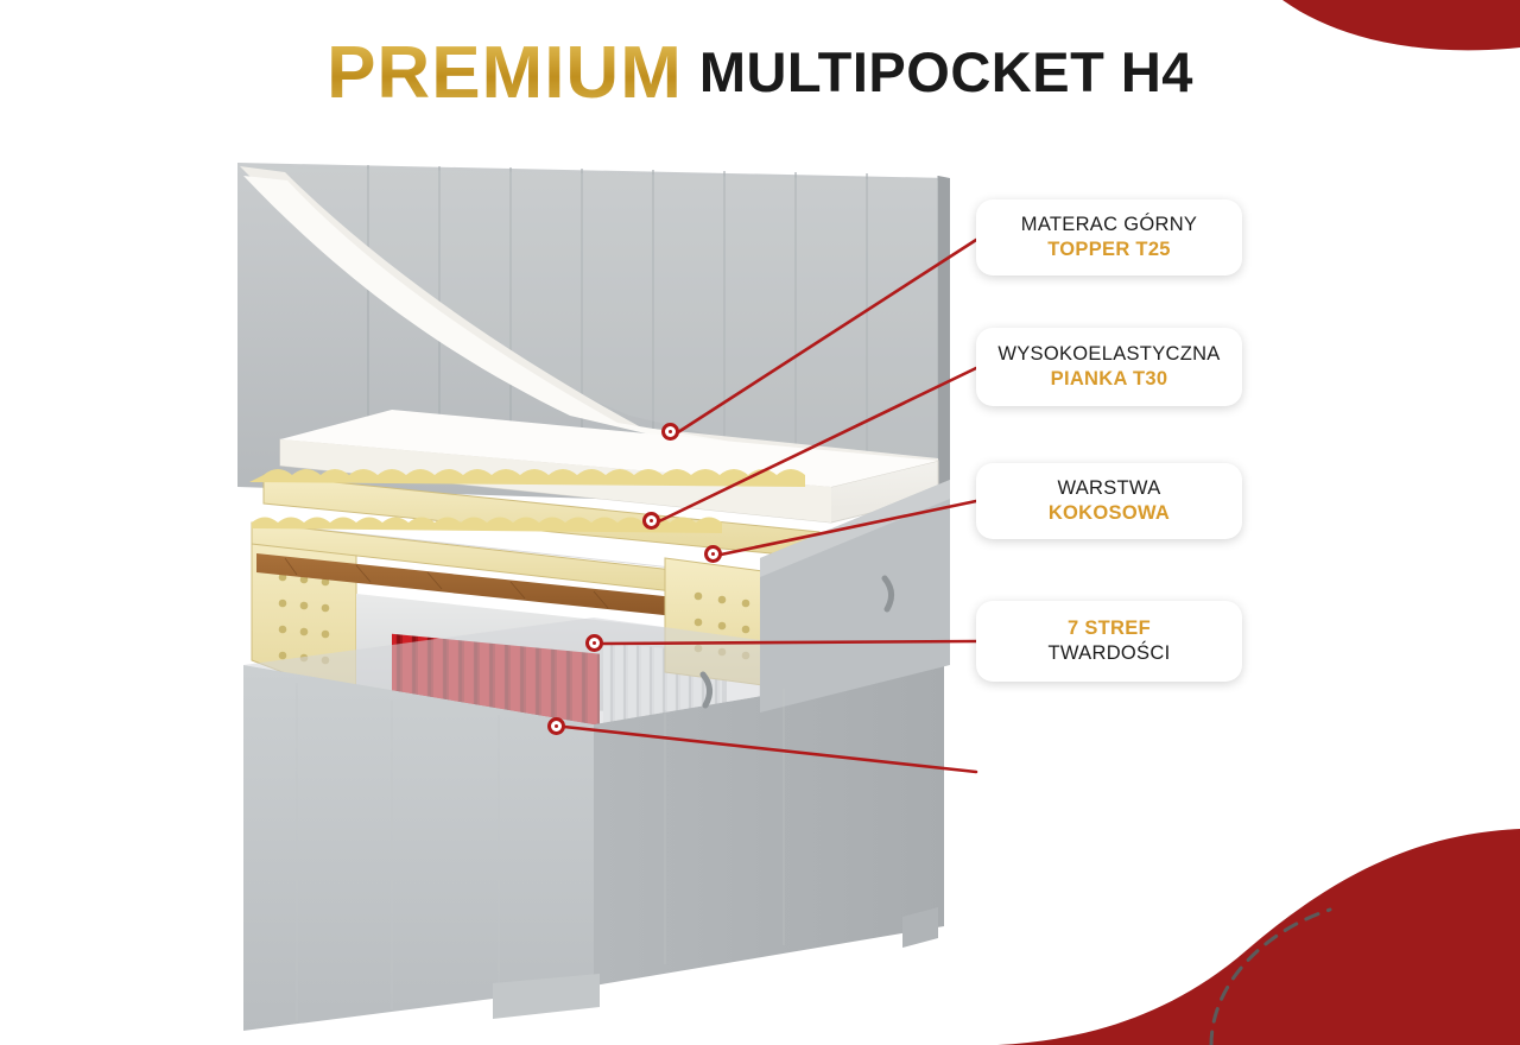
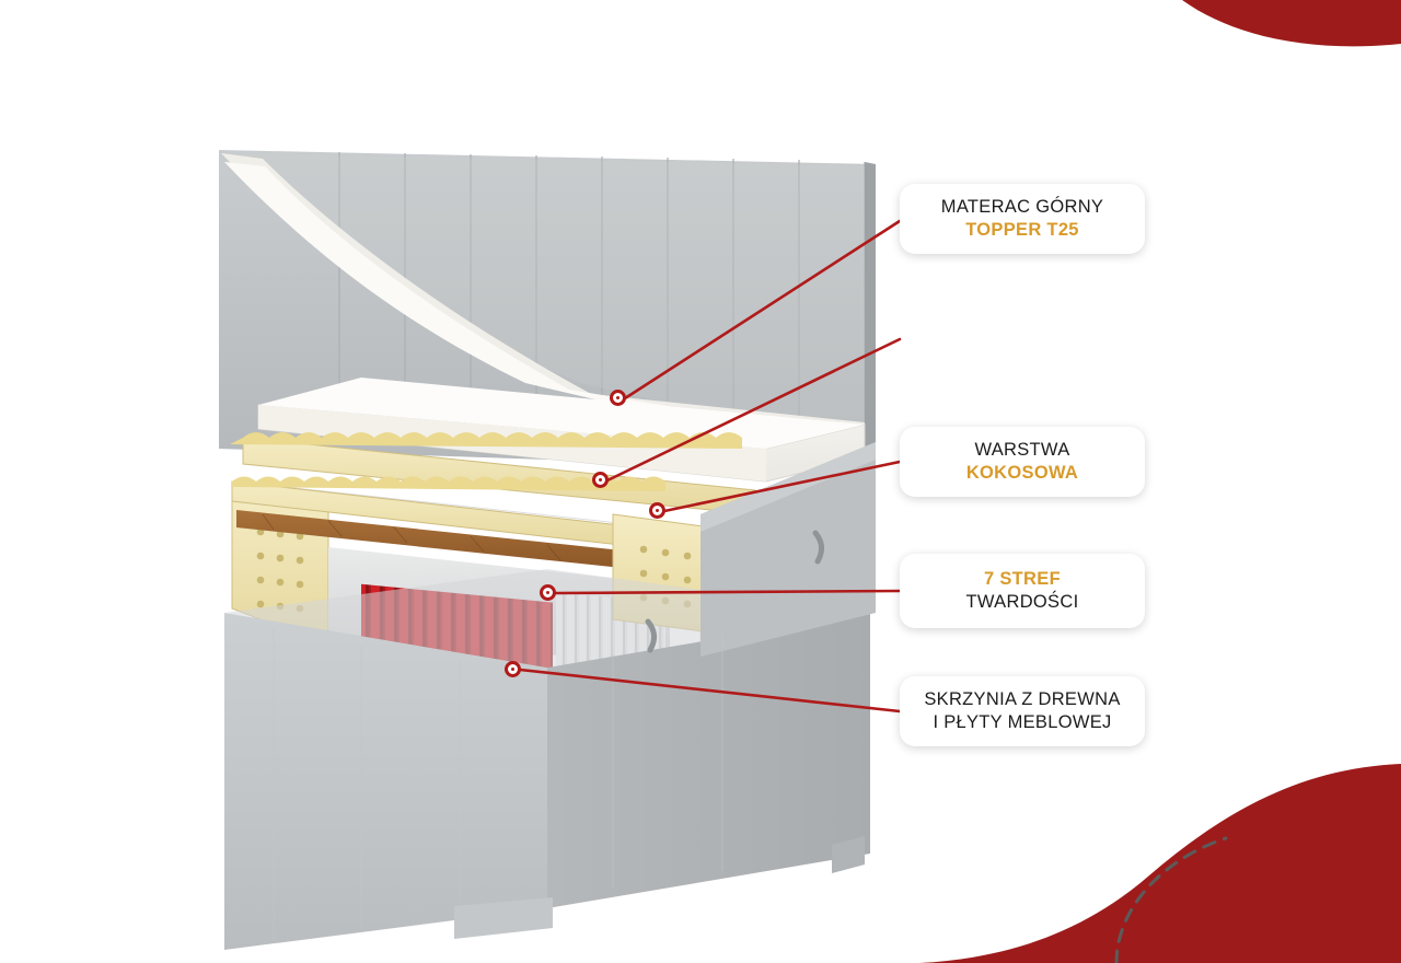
- PREMIUM MULTIPOCKET H4
  MATERAC GÓRNY
  TOPPER T25
- WYSOKOELASTYCZNA
- PIANKA T30
  WARSTWA
  KOKOSOWA
  7 STREF
  TWARDOŚCI
+ SKRZYNIA Z DREWNA
+ I PŁYTY MEBLOWEJ
